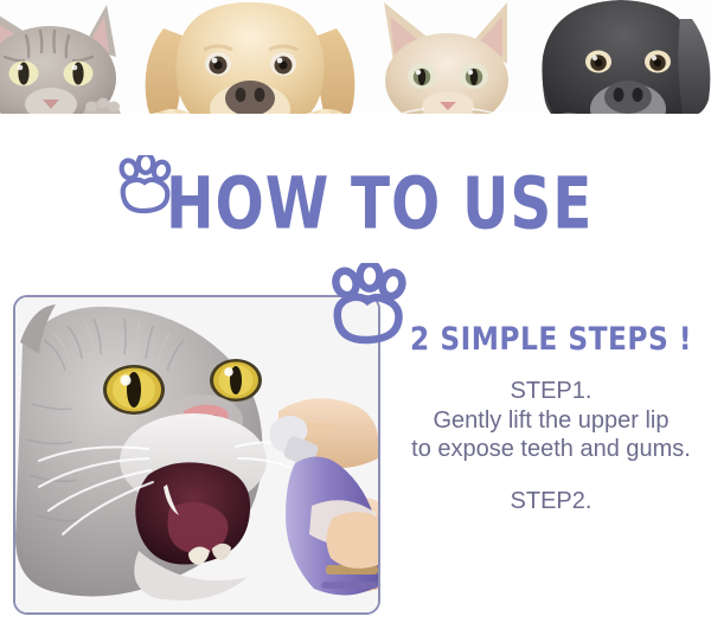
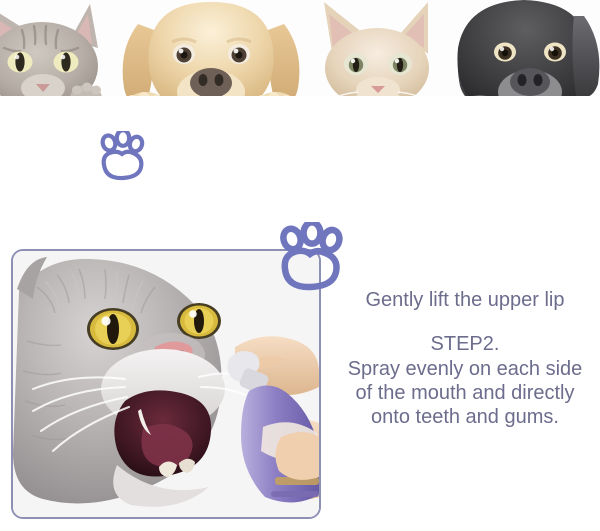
- HOW TO USE
- 2 SIMPLE STEPS !
- STEP1.
  Gently lift the upper lip
- to expose teeth and gums.
  STEP2.
+ Spray evenly on each side
+ of the mouth and directly
+ onto teeth and gums.
